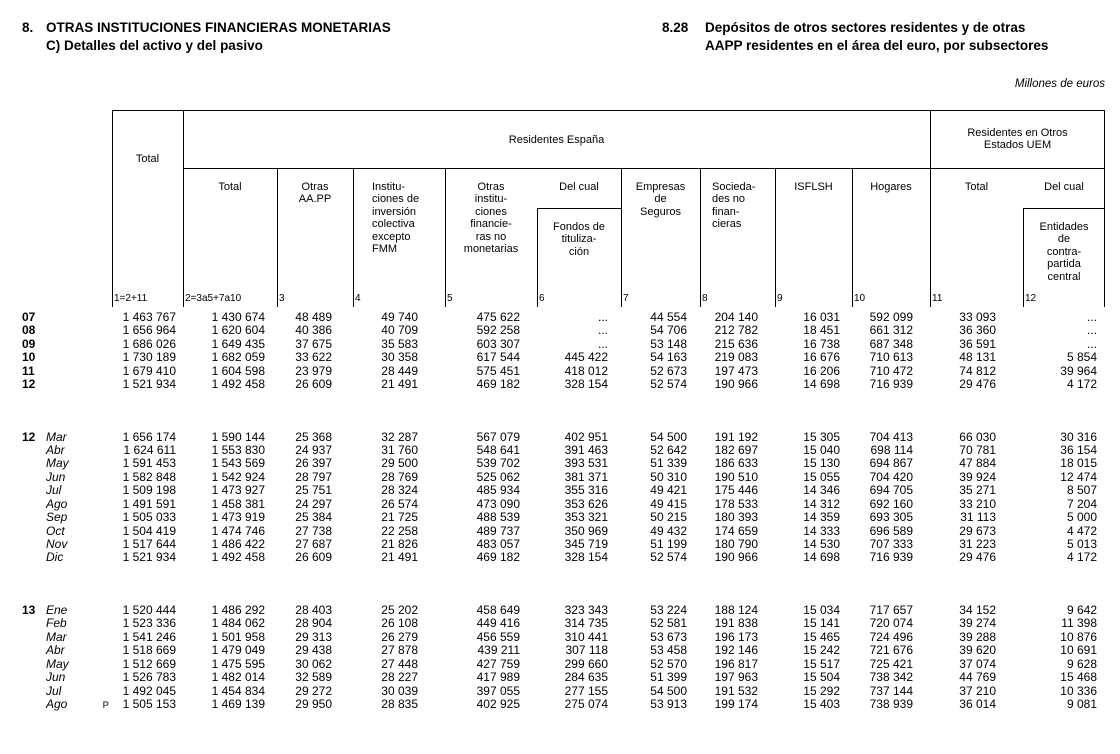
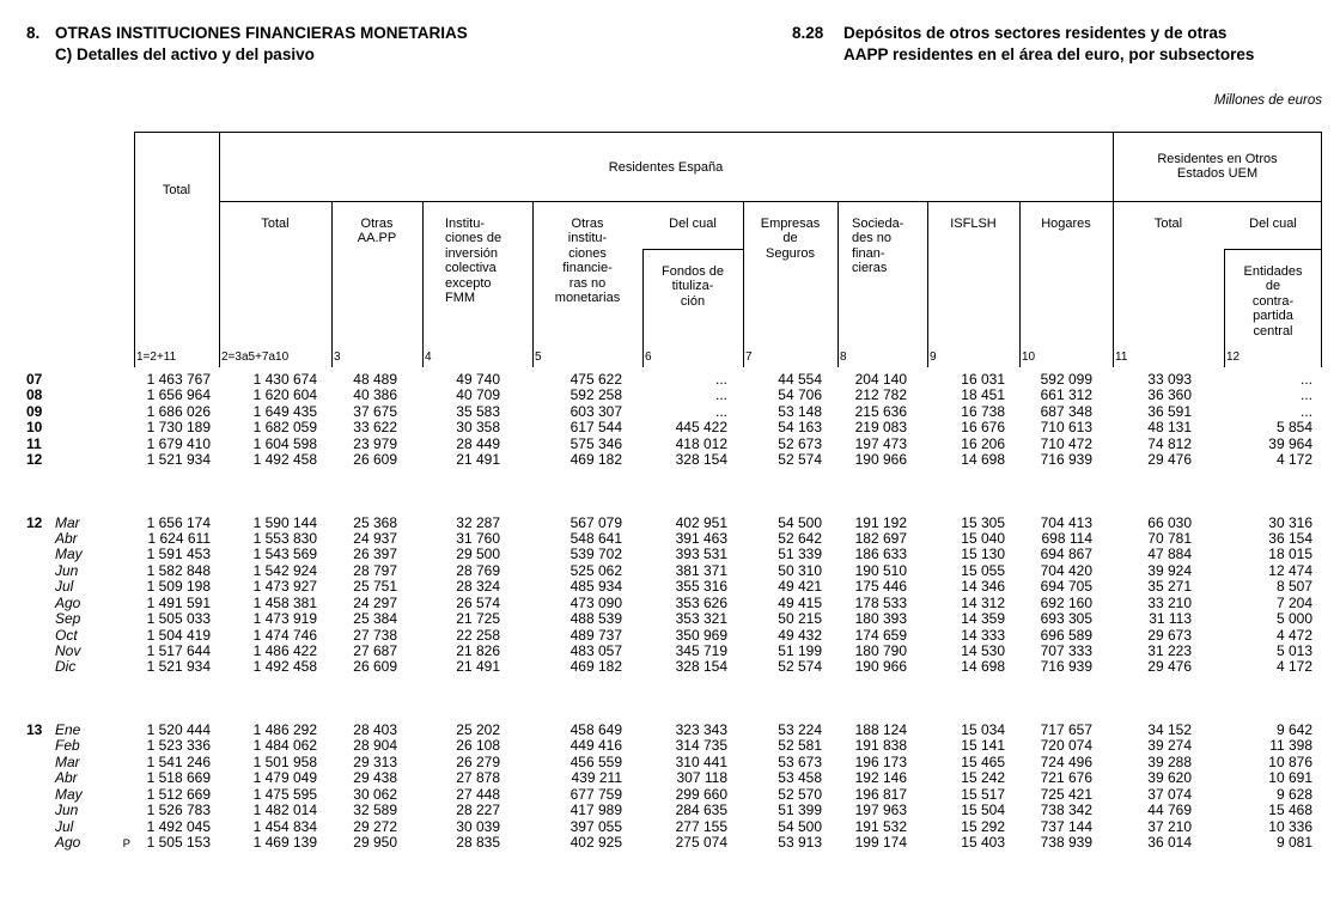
  8.
  OTRAS INSTITUCIONES FINANCIERAS MONETARIAS
  C) Detalles del activo y del pasivo
  8.28
  Depósitos de otros sectores residentes y de otras
  AAPP residentes en el área del euro, por subsectores
  Millones de euros
  Total
  Residentes España
  Residentes en Otros
  Estados UEM
  Total
  Otras
  AA.PP
  Institu-
  ciones de
  inversión
  colectiva
  excepto
  FMM
  Otras
  institu-
  ciones
  financie-
  ras no
  monetarias
  Del cual
  Fondos de
  tituliza-
  ción
  Empresas
  de
  Seguros
  Socieda-
  des no
  finan-
  cieras
  ISFLSH
  Hogares
  Total
  Del cual
  Entidades
  de
  contra-
  partida
  central
  1=2+11
  2=3a5+7a10
  3
  4
  5
  6
  7
  8
  9
  10
  11
  12
  07
  1 463 767
  1 430 674
  48 489
  49 740
  475 622
  ...
  44 554
  204 140
  16 031
  592 099
  33 093
  ...
  08
  1 656 964
  1 620 604
  40 386
  40 709
  592 258
  ...
  54 706
  212 782
  18 451
  661 312
  36 360
  ...
  09
  1 686 026
  1 649 435
  37 675
  35 583
  603 307
  ...
  53 148
  215 636
  16 738
  687 348
  36 591
  ...
  10
  1 730 189
  1 682 059
  33 622
  30 358
  617 544
  445 422
  54 163
  219 083
  16 676
  710 613
  48 131
  5 854
  11
  1 679 410
  1 604 598
  23 979
  28 449
- 575 451
+ 575 346
  418 012
  52 673
  197 473
  16 206
  710 472
  74 812
  39 964
  12
  1 521 934
  1 492 458
  26 609
  21 491
  469 182
  328 154
  52 574
  190 966
  14 698
  716 939
  29 476
  4 172
  12
  Mar
  1 656 174
  1 590 144
  25 368
  32 287
  567 079
  402 951
  54 500
  191 192
  15 305
  704 413
  66 030
  30 316
  Abr
  1 624 611
  1 553 830
  24 937
  31 760
  548 641
  391 463
  52 642
  182 697
  15 040
  698 114
  70 781
  36 154
  May
  1 591 453
  1 543 569
  26 397
  29 500
  539 702
  393 531
  51 339
  186 633
  15 130
  694 867
  47 884
  18 015
  Jun
  1 582 848
  1 542 924
  28 797
  28 769
  525 062
  381 371
  50 310
  190 510
  15 055
  704 420
  39 924
  12 474
  Jul
  1 509 198
  1 473 927
  25 751
  28 324
  485 934
  355 316
  49 421
  175 446
  14 346
  694 705
  35 271
  8 507
  Ago
  1 491 591
  1 458 381
  24 297
  26 574
  473 090
  353 626
  49 415
  178 533
  14 312
  692 160
  33 210
  7 204
  Sep
  1 505 033
  1 473 919
  25 384
  21 725
  488 539
  353 321
  50 215
  180 393
  14 359
  693 305
  31 113
  5 000
  Oct
  1 504 419
  1 474 746
  27 738
  22 258
  489 737
  350 969
  49 432
  174 659
  14 333
  696 589
  29 673
  4 472
  Nov
  1 517 644
  1 486 422
  27 687
  21 826
  483 057
  345 719
  51 199
  180 790
  14 530
  707 333
  31 223
  5 013
  Dic
  1 521 934
  1 492 458
  26 609
  21 491
  469 182
  328 154
  52 574
  190 966
  14 698
  716 939
  29 476
  4 172
  13
  Ene
  1 520 444
  1 486 292
  28 403
  25 202
  458 649
  323 343
  53 224
  188 124
  15 034
  717 657
  34 152
  9 642
  Feb
  1 523 336
  1 484 062
  28 904
  26 108
  449 416
  314 735
  52 581
  191 838
  15 141
  720 074
  39 274
  11 398
  Mar
  1 541 246
  1 501 958
  29 313
  26 279
  456 559
  310 441
  53 673
  196 173
  15 465
  724 496
  39 288
  10 876
  Abr
  1 518 669
  1 479 049
  29 438
  27 878
  439 211
  307 118
  53 458
  192 146
  15 242
  721 676
  39 620
  10 691
  May
  1 512 669
  1 475 595
  30 062
  27 448
- 427 759
+ 677 759
  299 660
  52 570
  196 817
  15 517
  725 421
  37 074
  9 628
  Jun
  1 526 783
  1 482 014
  32 589
  28 227
  417 989
  284 635
  51 399
  197 963
  15 504
  738 342
  44 769
  15 468
  Jul
  1 492 045
  1 454 834
  29 272
  30 039
  397 055
  277 155
  54 500
  191 532
  15 292
  737 144
  37 210
  10 336
  Ago
  P
  1 505 153
  1 469 139
  29 950
  28 835
  402 925
  275 074
  53 913
  199 174
  15 403
  738 939
  36 014
  9 081
